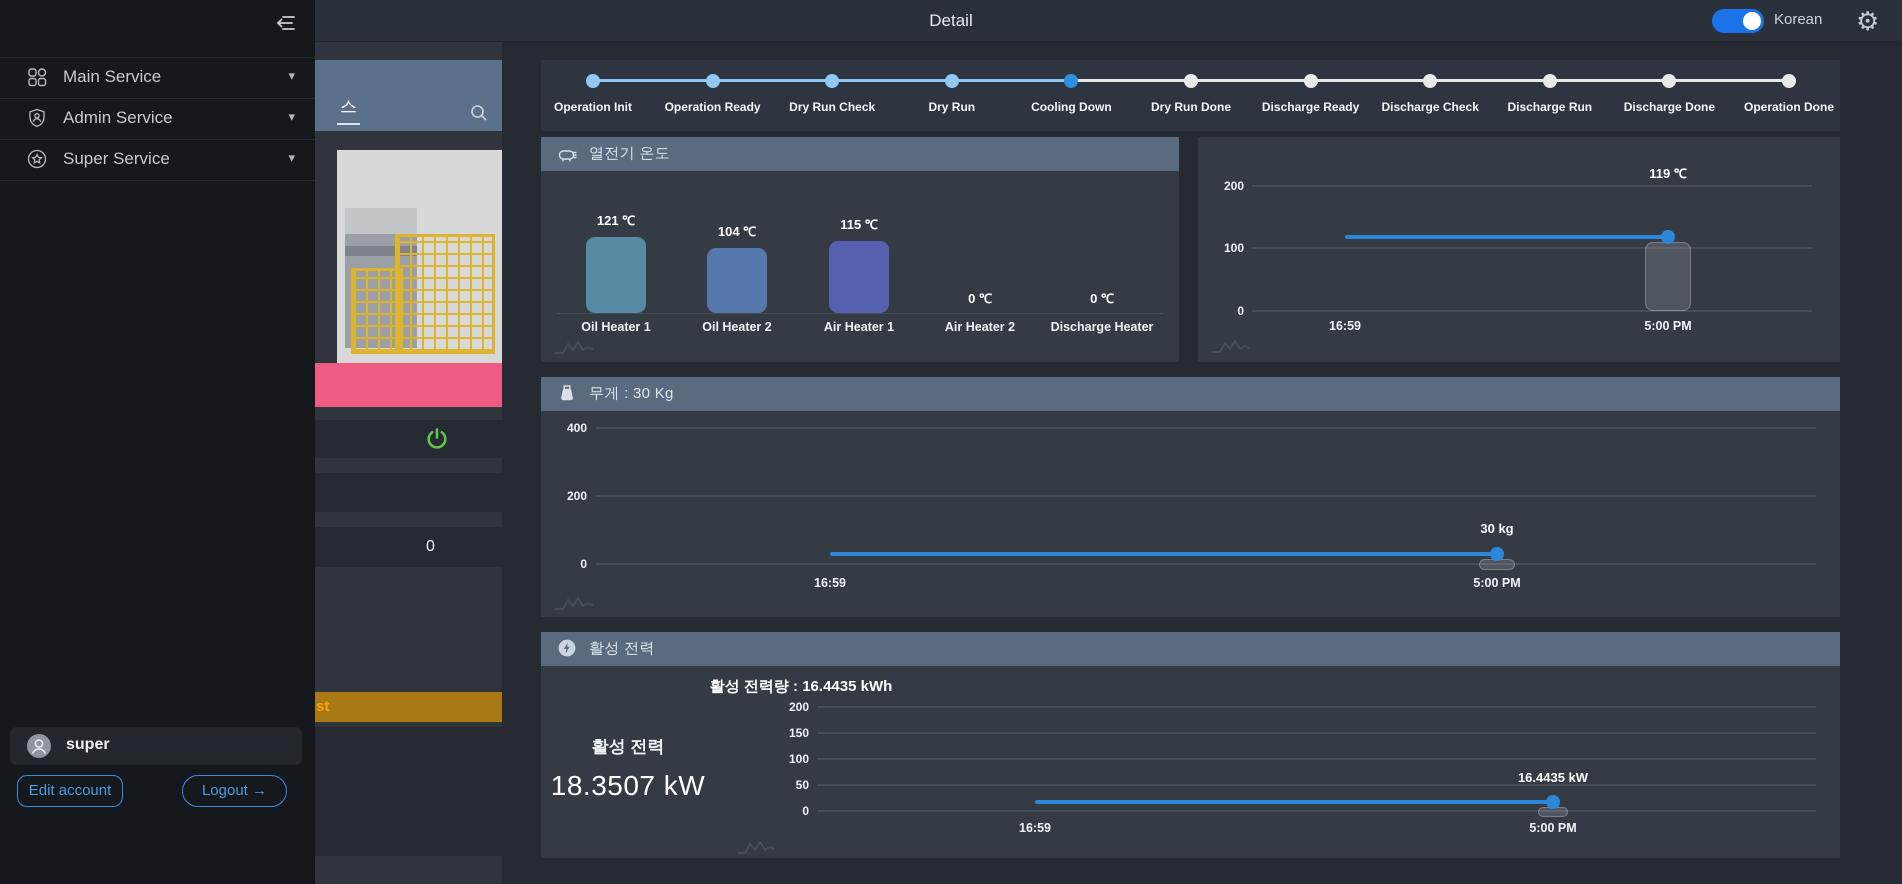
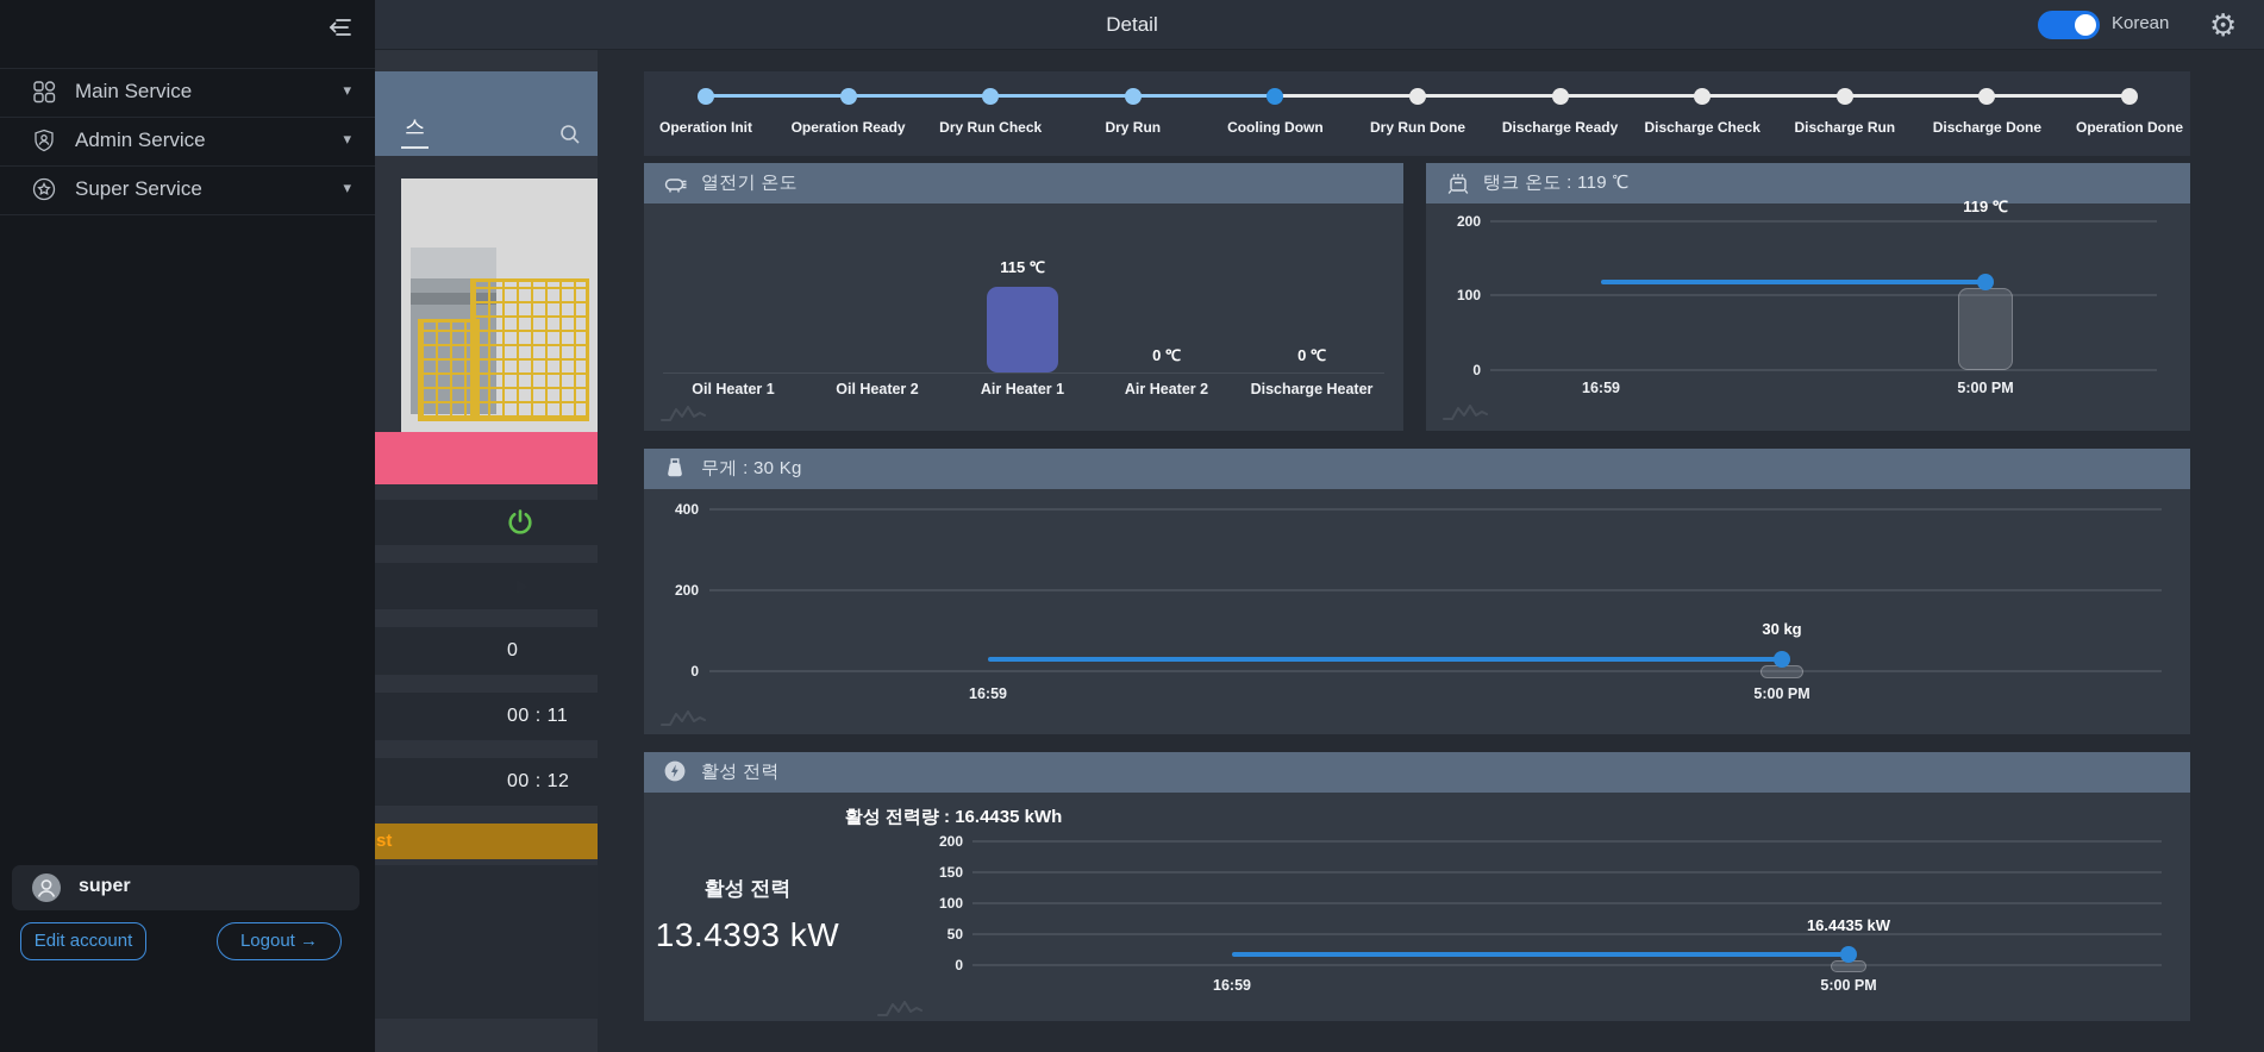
  Detail
  Korean
  ⚙
  스
  0
+ 00 : 11
+ 00 : 12
  st
  Main Service
  ▾
  Admin Service
  ▾
  Super Service
  ▾
  super
  Edit account
  Logout →
  Operation Init
  Operation Ready
  Dry Run Check
  Dry Run
  Cooling Down
  Dry Run Done
  Discharge Ready
  Discharge Check
  Discharge Run
  Discharge Done
  Operation Done
  열전기 온도
- 121 ℃
- 104 ℃
  115 ℃
  0 ℃
  0 ℃
  Oil Heater 1
  Oil Heater 2
  Air Heater 1
  Air Heater 2
  Discharge Heater
+ 탱크 온도 : 119 ℃
  200
  100
  0
  119 ℃
  16:59
  5:00 PM
  무게 : 30 Kg
  400
  200
  0
  30 kg
  16:59
  5:00 PM
  활성 전력
  활성 전력량 : 16.4435 kWh
  활성 전력
- 18.3507 kW
+ 13.4393 kW
  200
  150
  100
  50
  0
  16.4435 kW
  16:59
  5:00 PM
